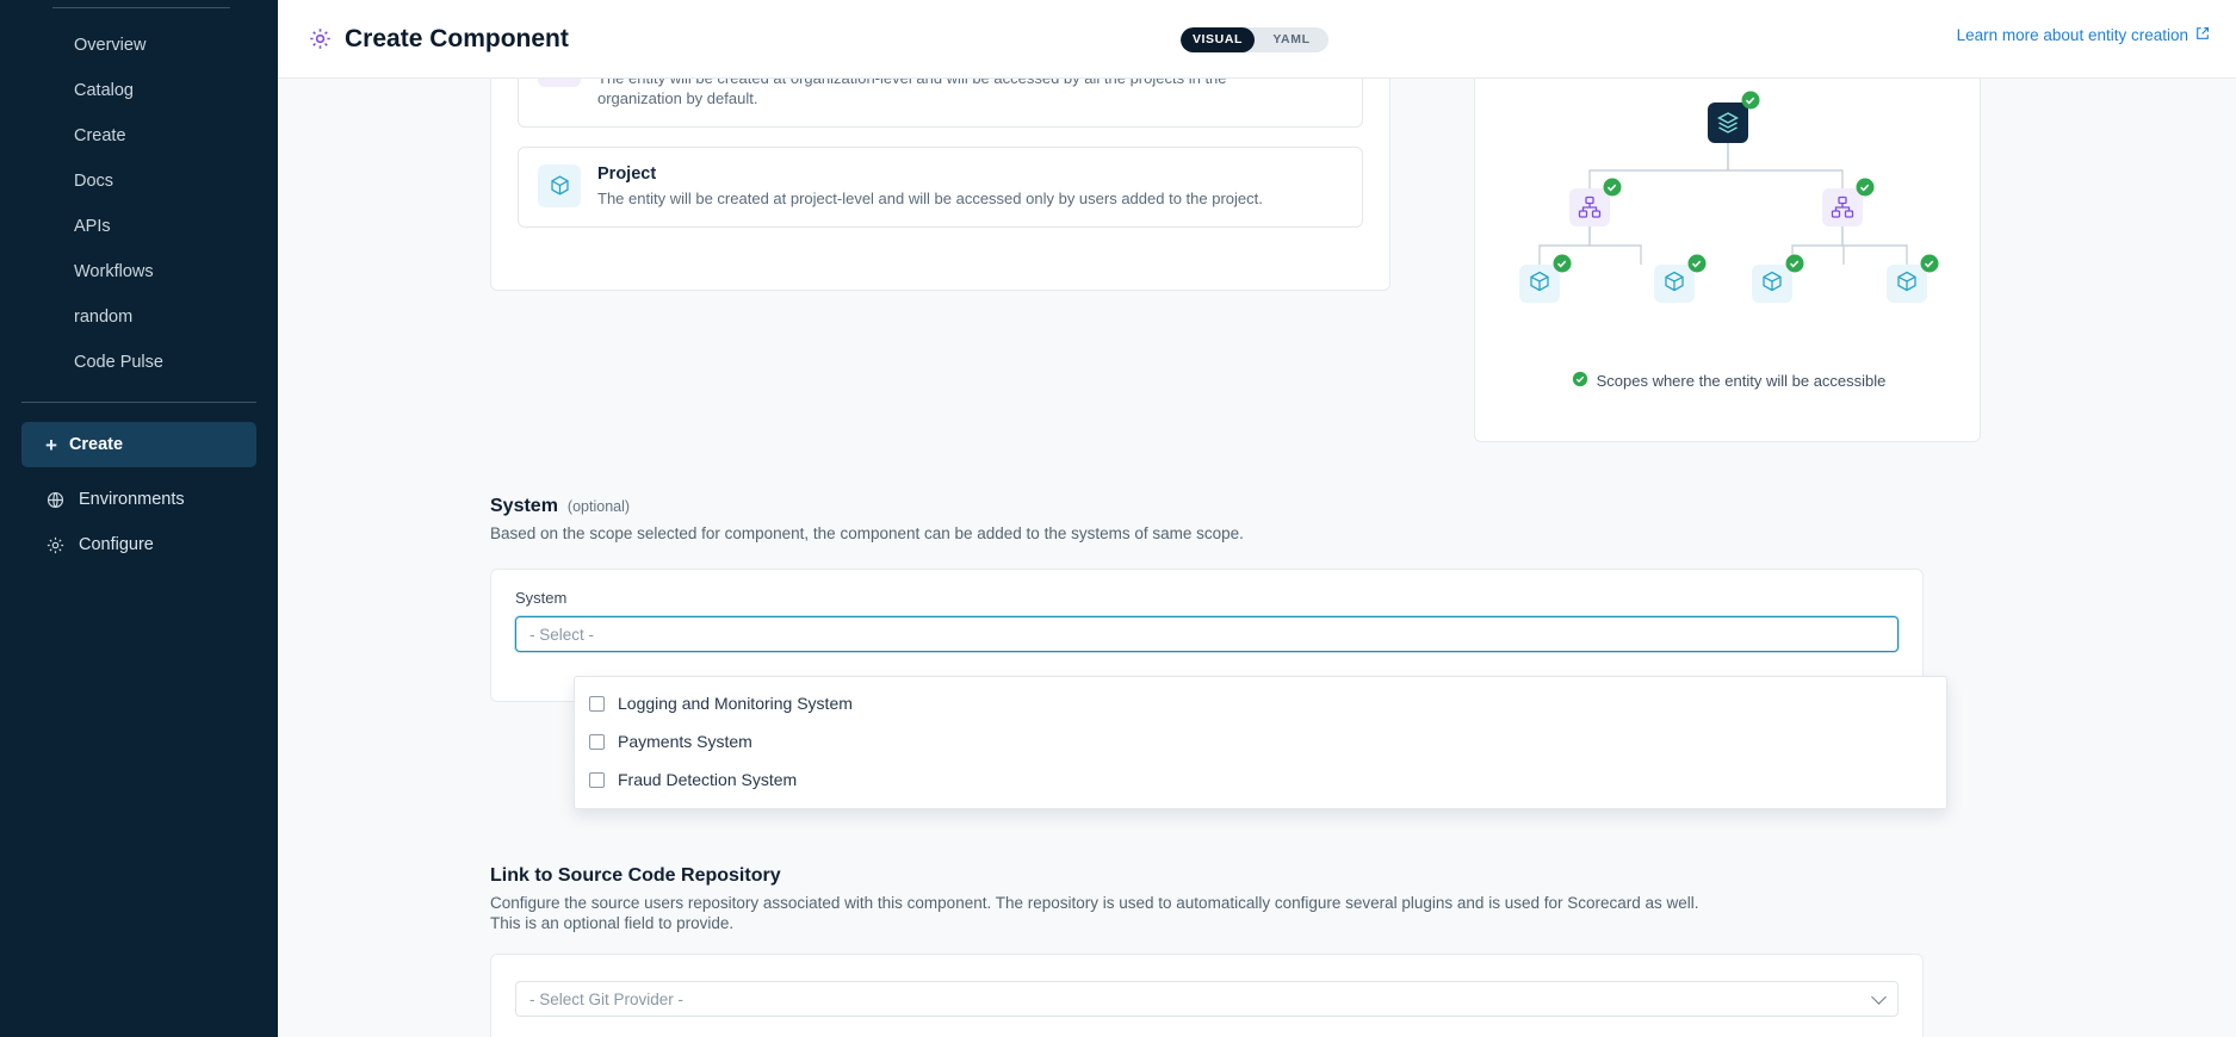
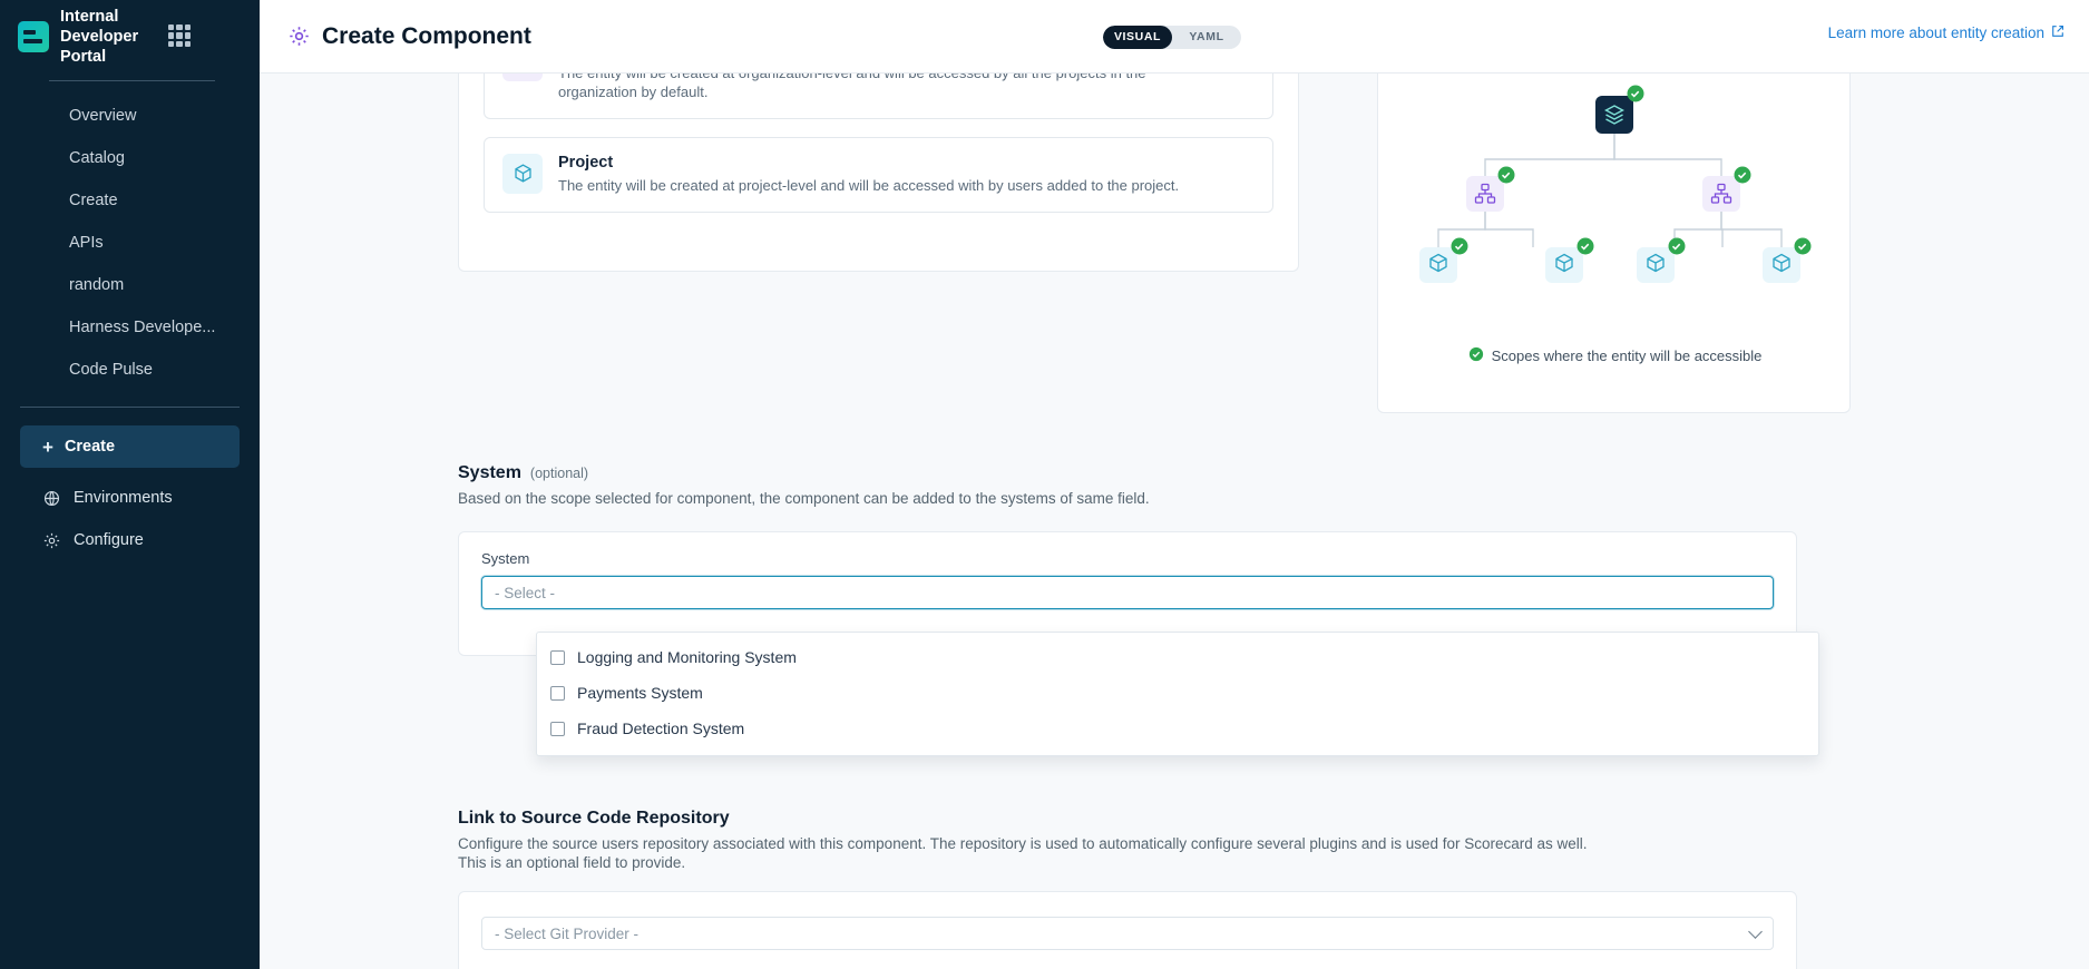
+ Internal Developer Portal
  Overview
  Catalog
  Create
- Docs
  APIs
- Workflows
  random
+ Harness Develope...
  Code Pulse
  +
  Create
  Environments
  Configure
  Create Component
  VISUAL
  YAML
  Learn more about entity creation
  The entity will be created at organization-level and will be accessed by all the projects in the organization by default.
  Project
- The entity will be created at project-level and will be accessed only by users added to the project.
+ The entity will be created at project-level and will be accessed with by users added to the project.
  Scopes where the entity will be accessible
  System
  (optional)
- Based on the scope selected for component, the component can be added to the systems of same scope.
+ Based on the scope selected for component, the component can be added to the systems of same field.
  System
  - Select -
  Link to Source Code Repository
  Configure the source users repository associated with this component. The repository is used to automatically configure several plugins and is used for Scorecard as well.
  This is an optional field to provide.
  - Select Git Provider -
  Logging and Monitoring System
  Payments System
  Fraud Detection System
